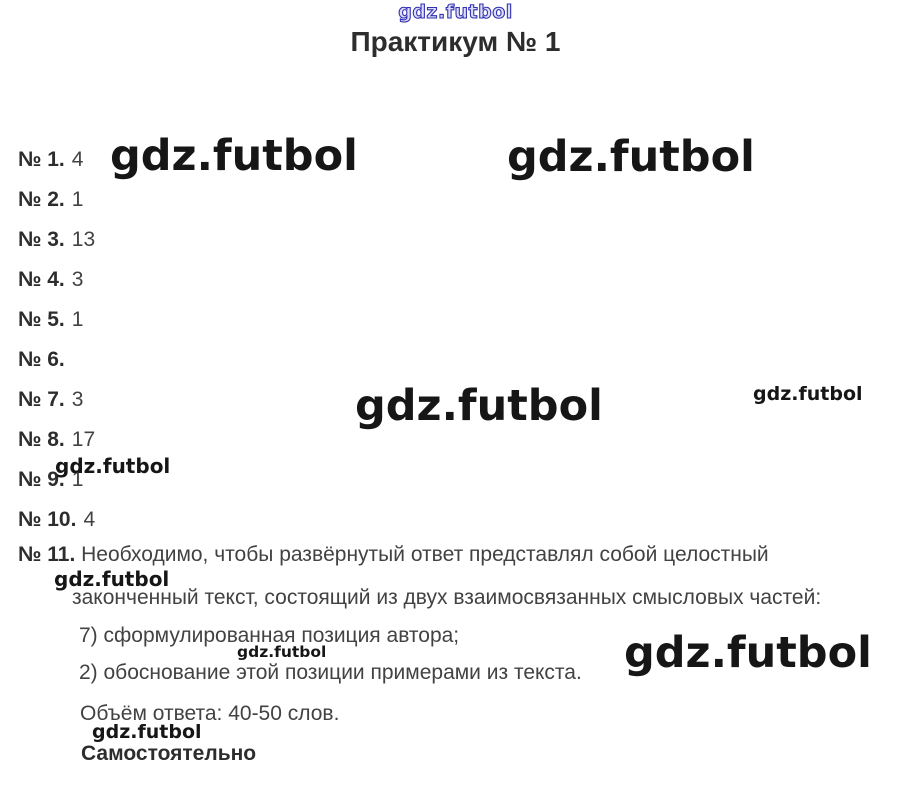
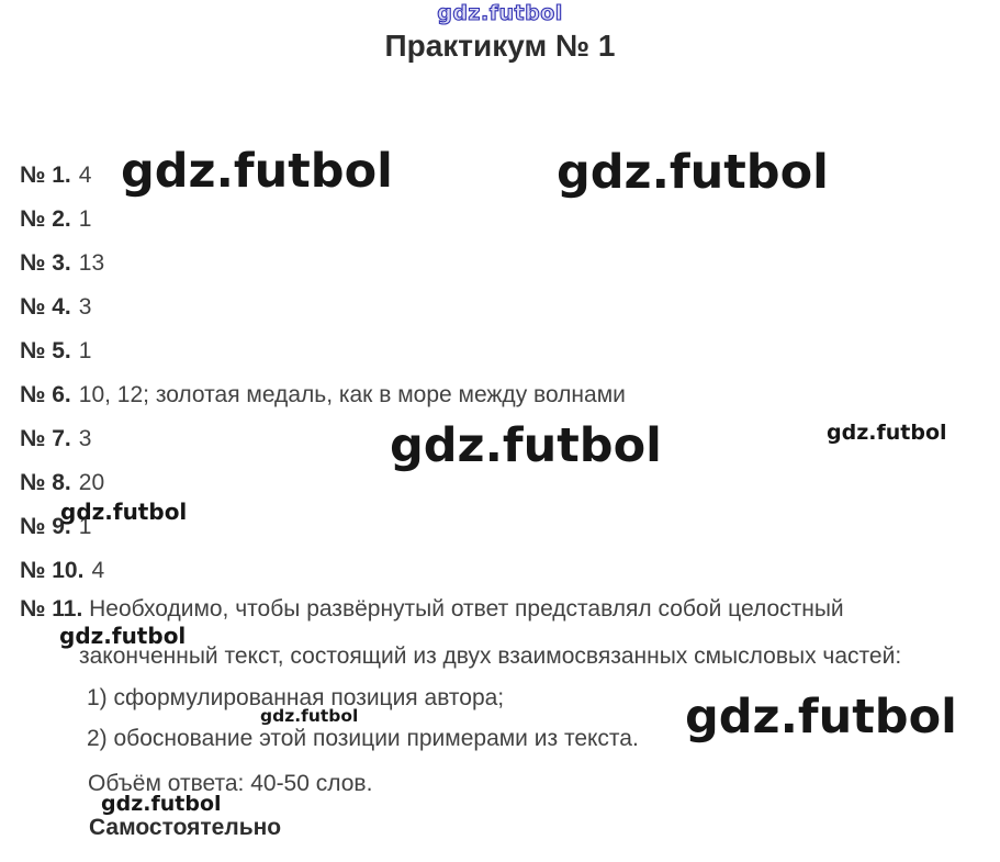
  gdz.futbol
  Практикум № 1
  № 1.
  4
  № 2.
  1
  № 3.
  13
  № 4.
  3
  № 5.
  1
  № 6.
+ 10, 12; золотая медаль, как в море между волнами
  № 7.
  3
  № 8.
- 17
+ 20
  № 9.
  1
  № 10.
  4
  № 11. Необходимо, чтобы развёрнутый ответ представлял собой целостный
  законченный текст, состоящий из двух взаимосвязанных смысловых частей:
- 7) сформулированная позиция автора;
+ 1) сформулированная позиция автора;
  2) обоснование этой позиции примерами из текста.
  Объём ответа: 40-50 слов.
  Самостоятельно
  gdz.futbol
  gdz.futbol
  gdz.futbol
  gdz.futbol
  gdz.futbol
  gdz.futbol
  gdz.futbol
  gdz.futbol
  gdz.futbol
